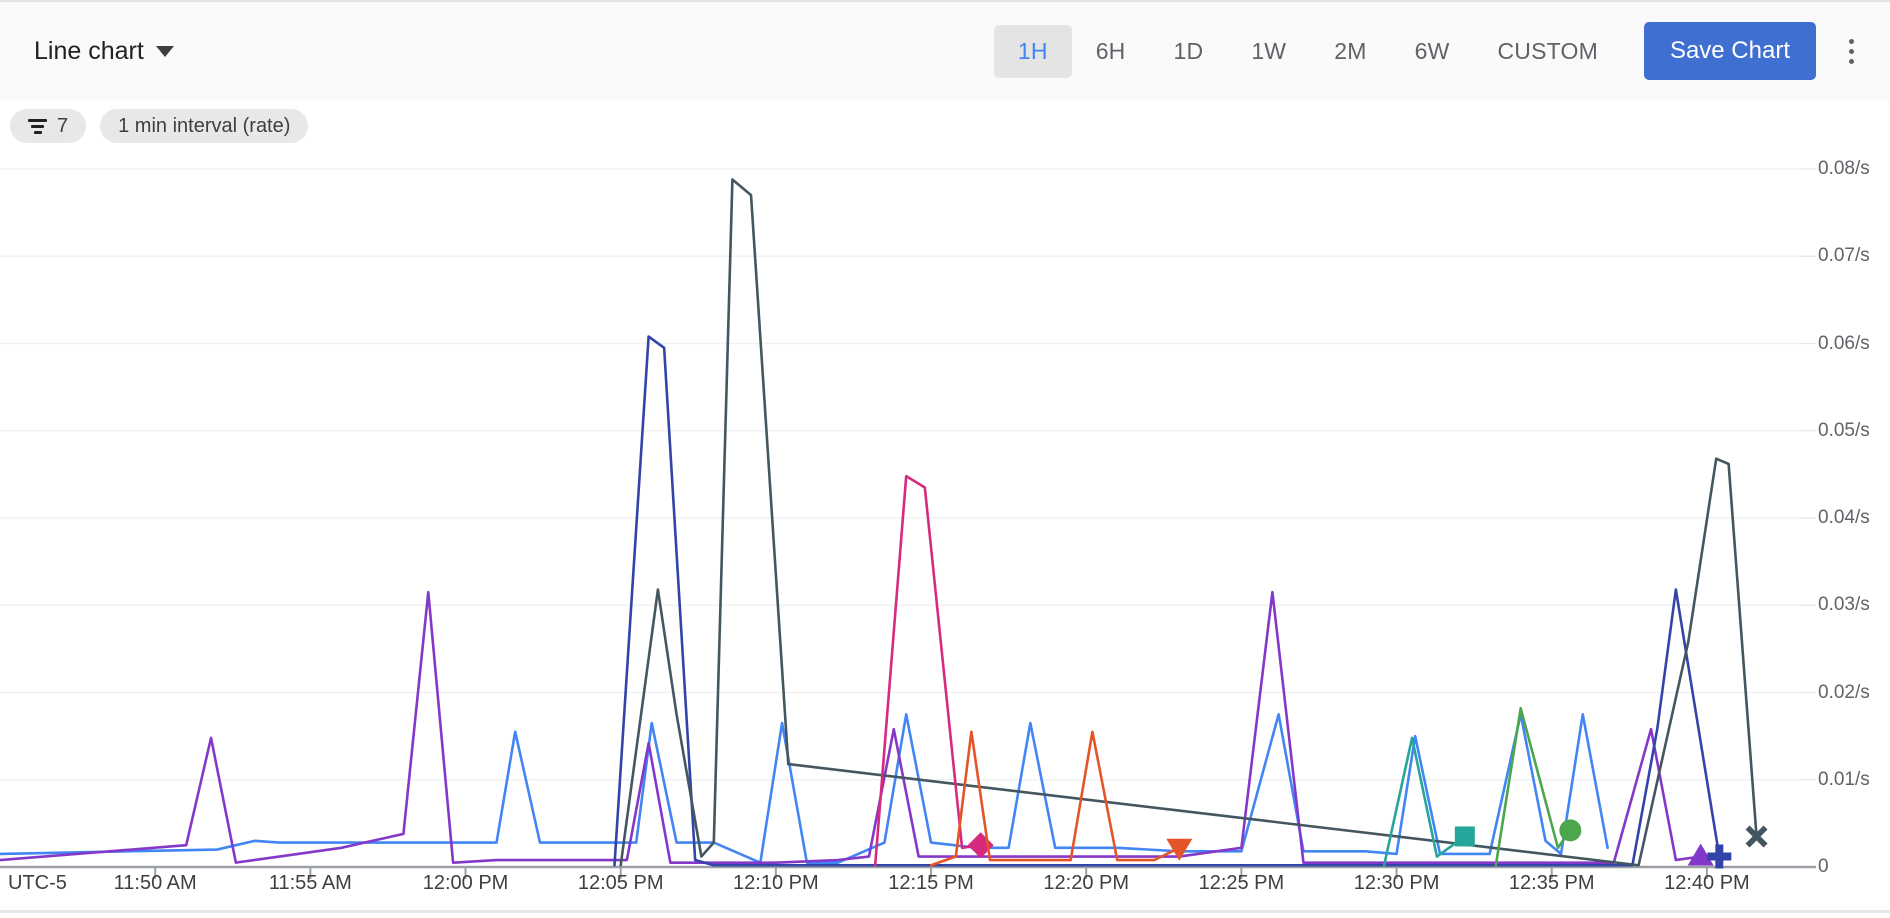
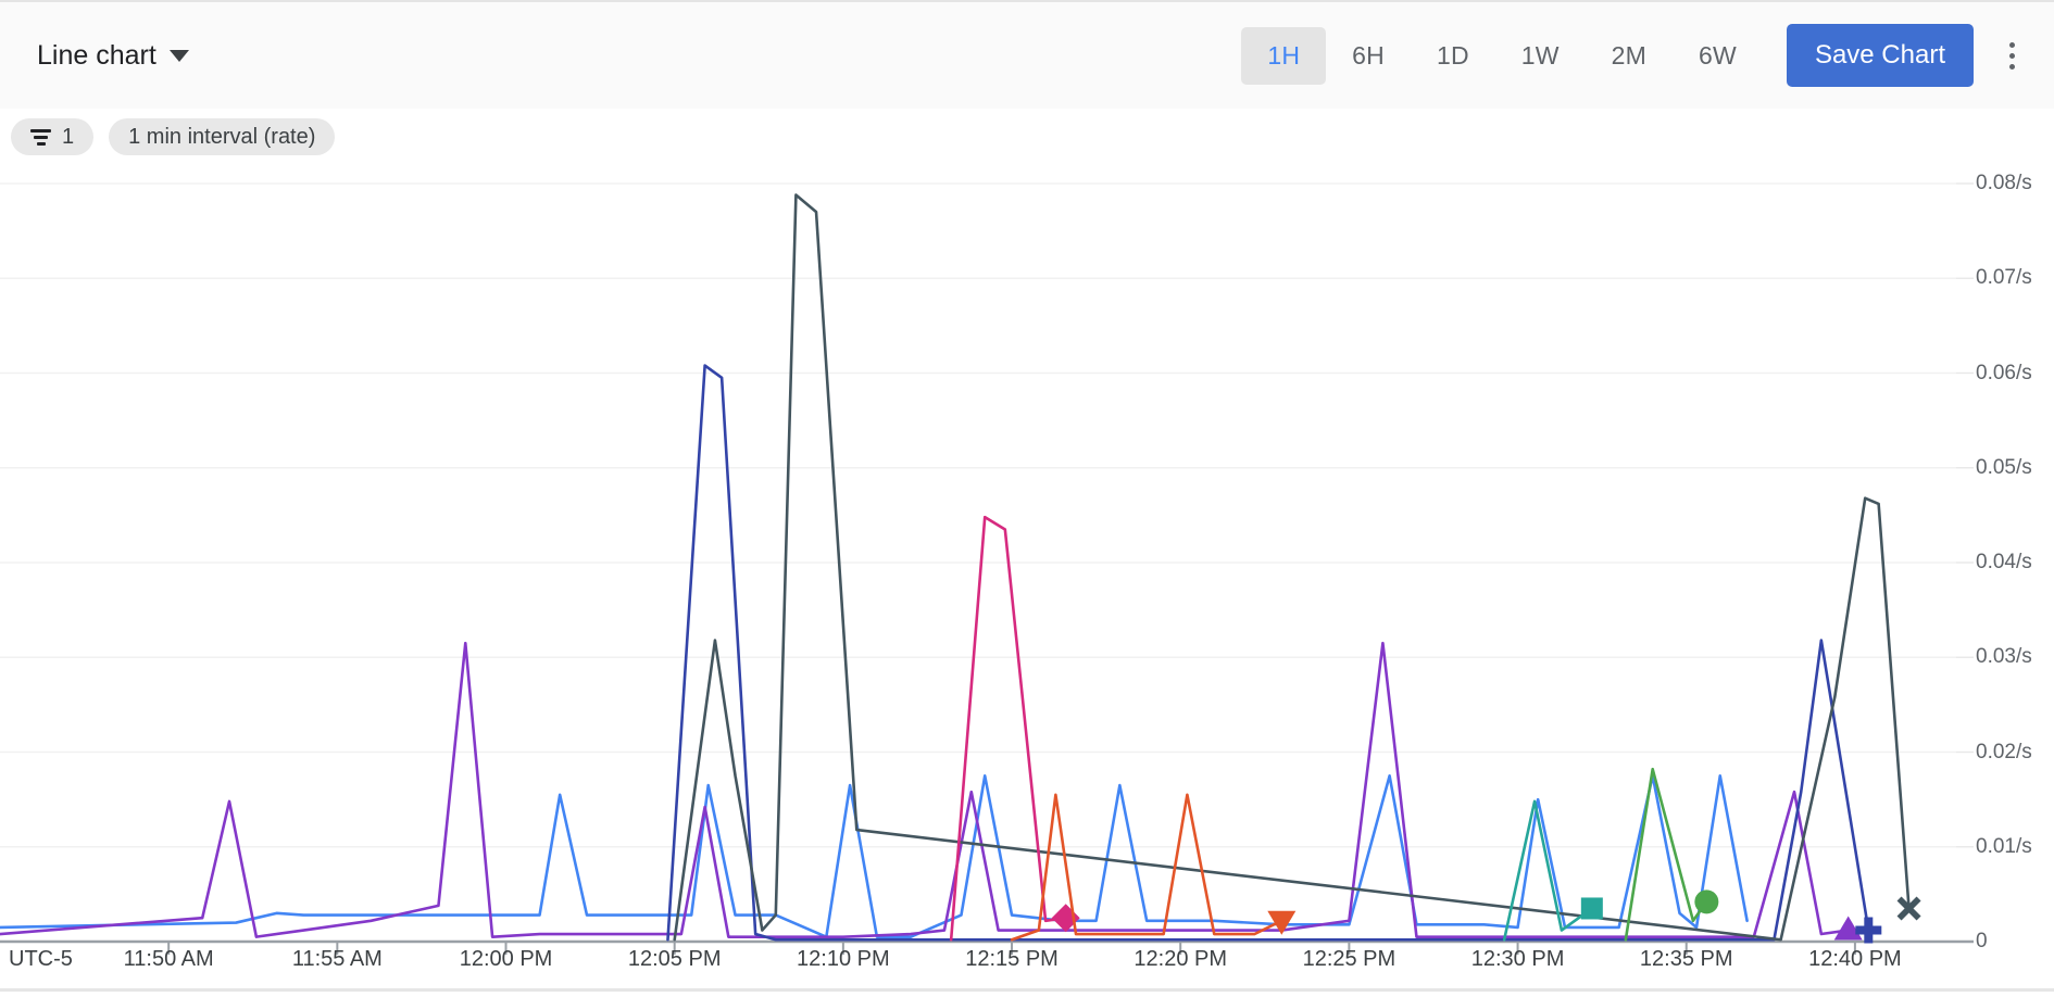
  Line chart
  1H
  6H
  1D
  1W
  2M
  6W
- CUSTOM
  Save Chart
- 7
+ 1
  1 min interval (rate)
  UTC-5
  0
  0.01/s
  0.02/s
  0.03/s
  0.04/s
  0.05/s
  0.06/s
  0.07/s
  0.08/s
  11:50 AM
  11:55 AM
  12:00 PM
  12:05 PM
  12:10 PM
  12:15 PM
  12:20 PM
  12:25 PM
  12:30 PM
  12:35 PM
  12:40 PM
